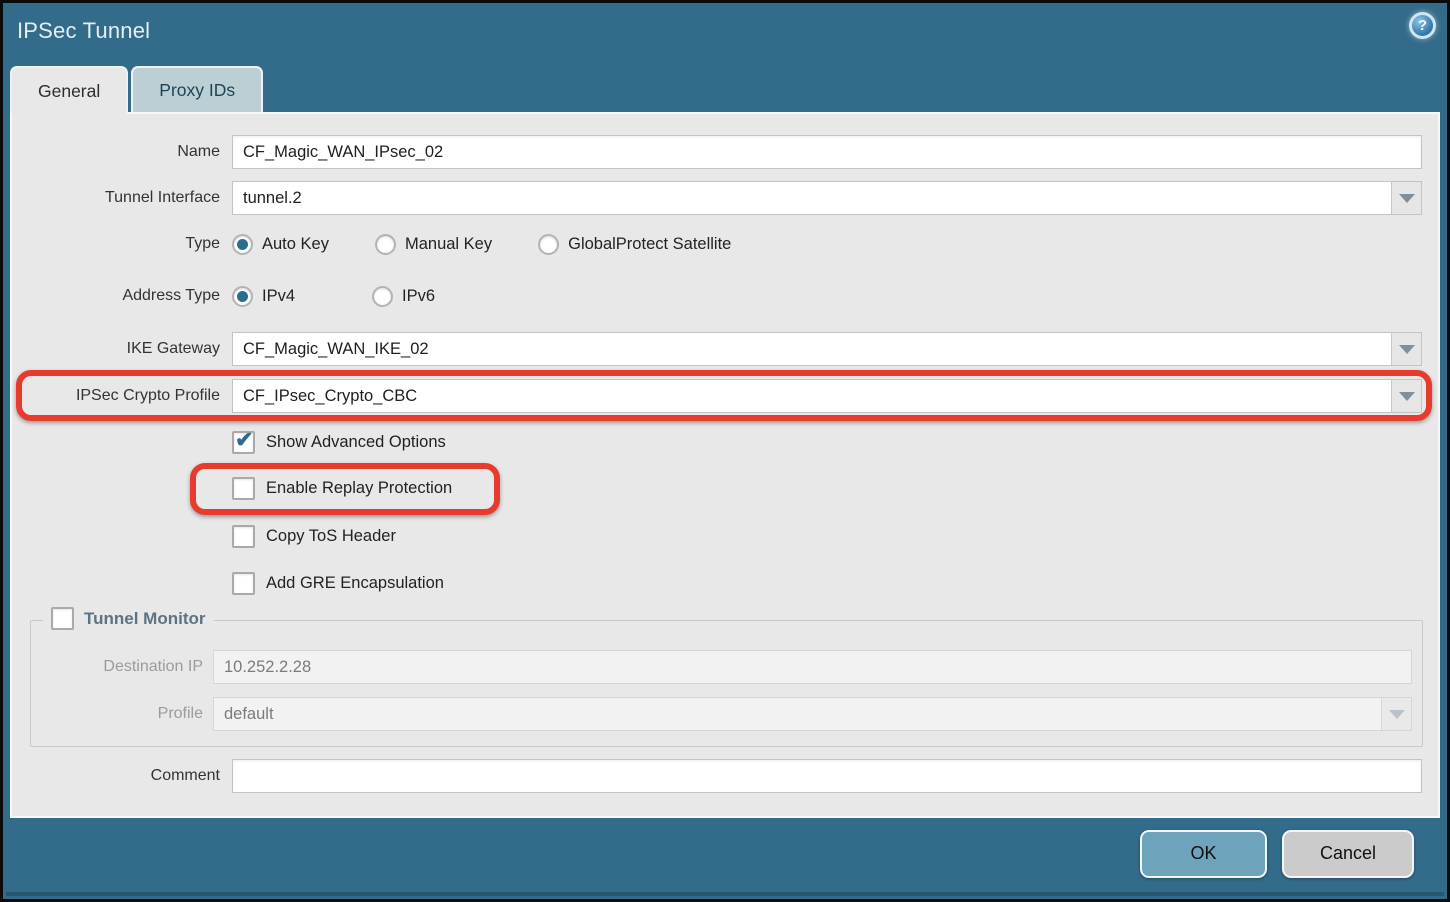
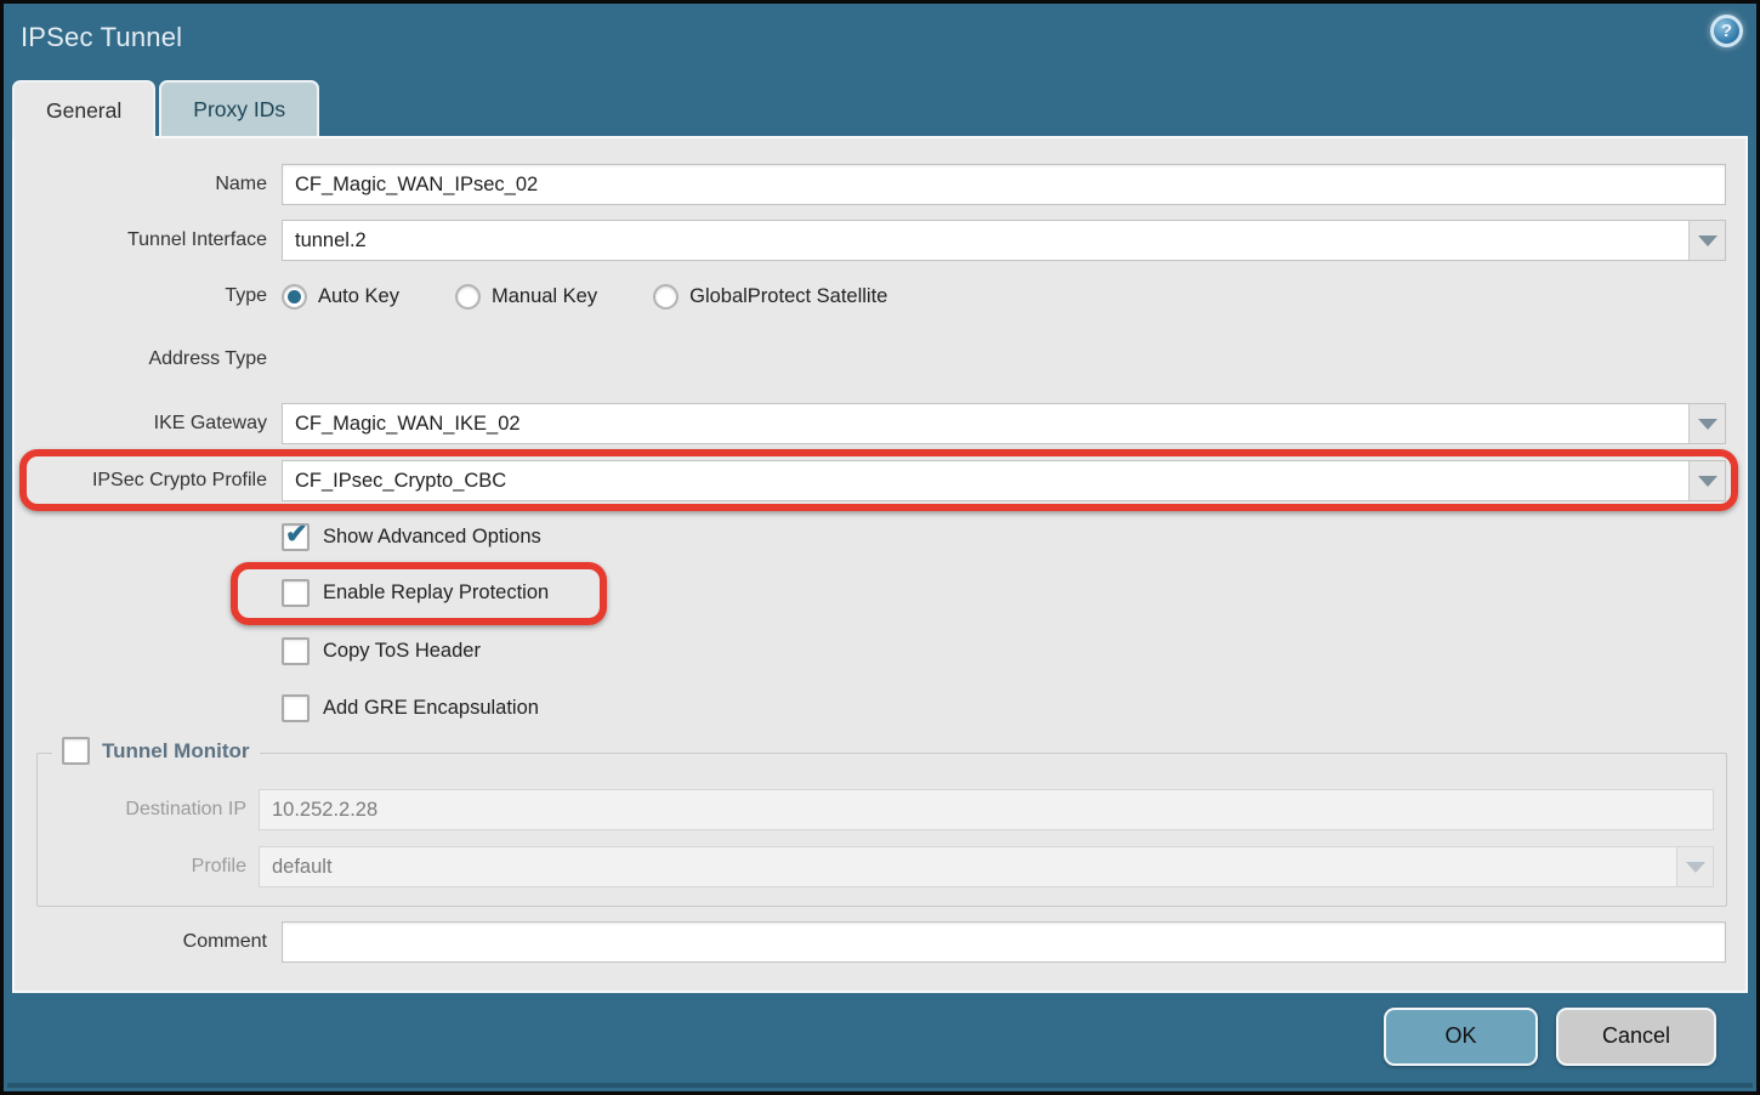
  IPSec Tunnel
  ?
  General
  Proxy IDs
  Name
  CF_Magic_WAN_IPsec_02
  Tunnel Interface
  tunnel.2
  Type
  Auto Key
  Manual Key
  GlobalProtect Satellite
  Address Type
- IPv4
- IPv6
  IKE Gateway
  CF_Magic_WAN_IKE_02
  IPSec Crypto Profile
  CF_IPsec_Crypto_CBC
  ✔
  Show Advanced Options
  Enable Replay Protection
  Copy ToS Header
  Add GRE Encapsulation
  Tunnel Monitor
  Destination IP
  10.252.2.28
  Profile
  default
  Comment
  OK
  Cancel
